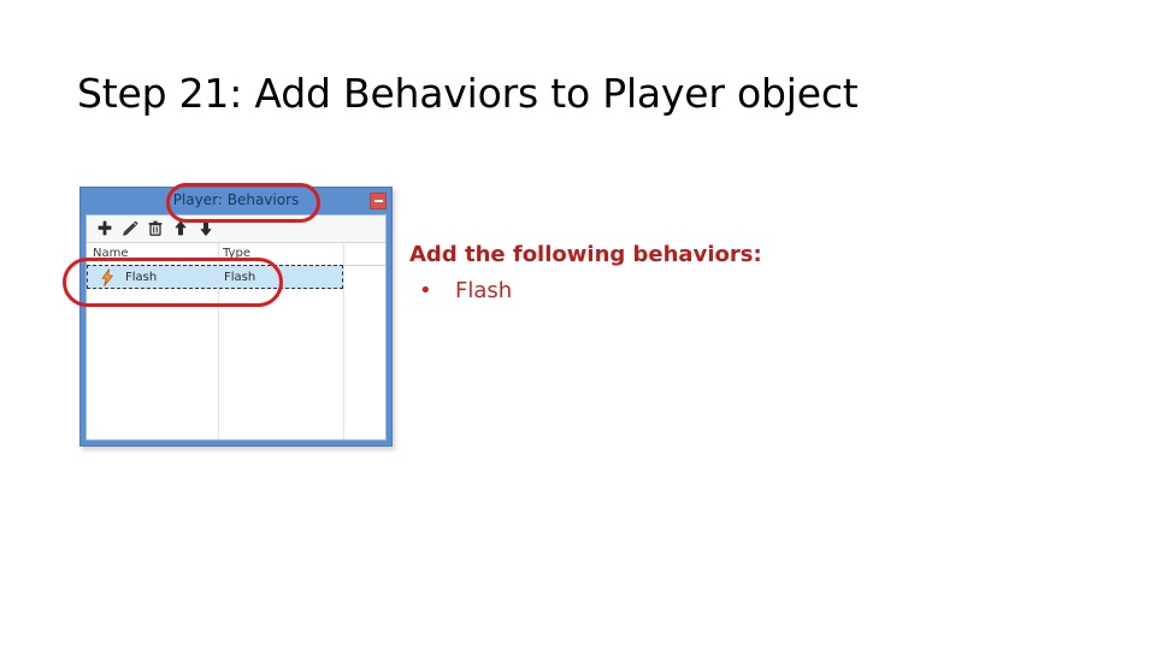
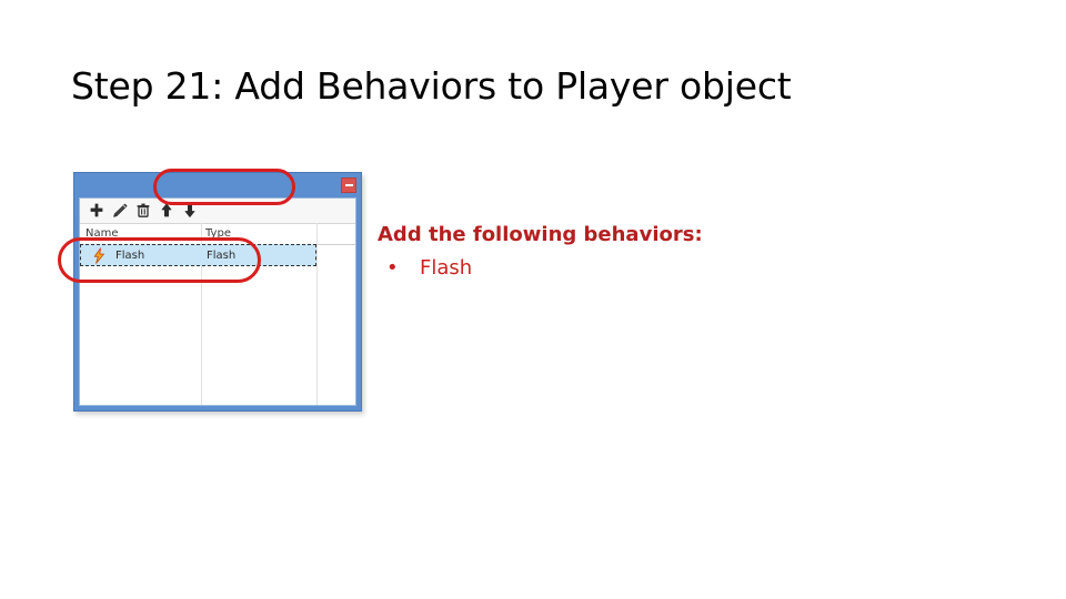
  Step 21: Add Behaviors to Player object
- Player: Behaviors
  Name
  Type
  Flash
  Flash
  Add the following behaviors:
  •
  Flash
